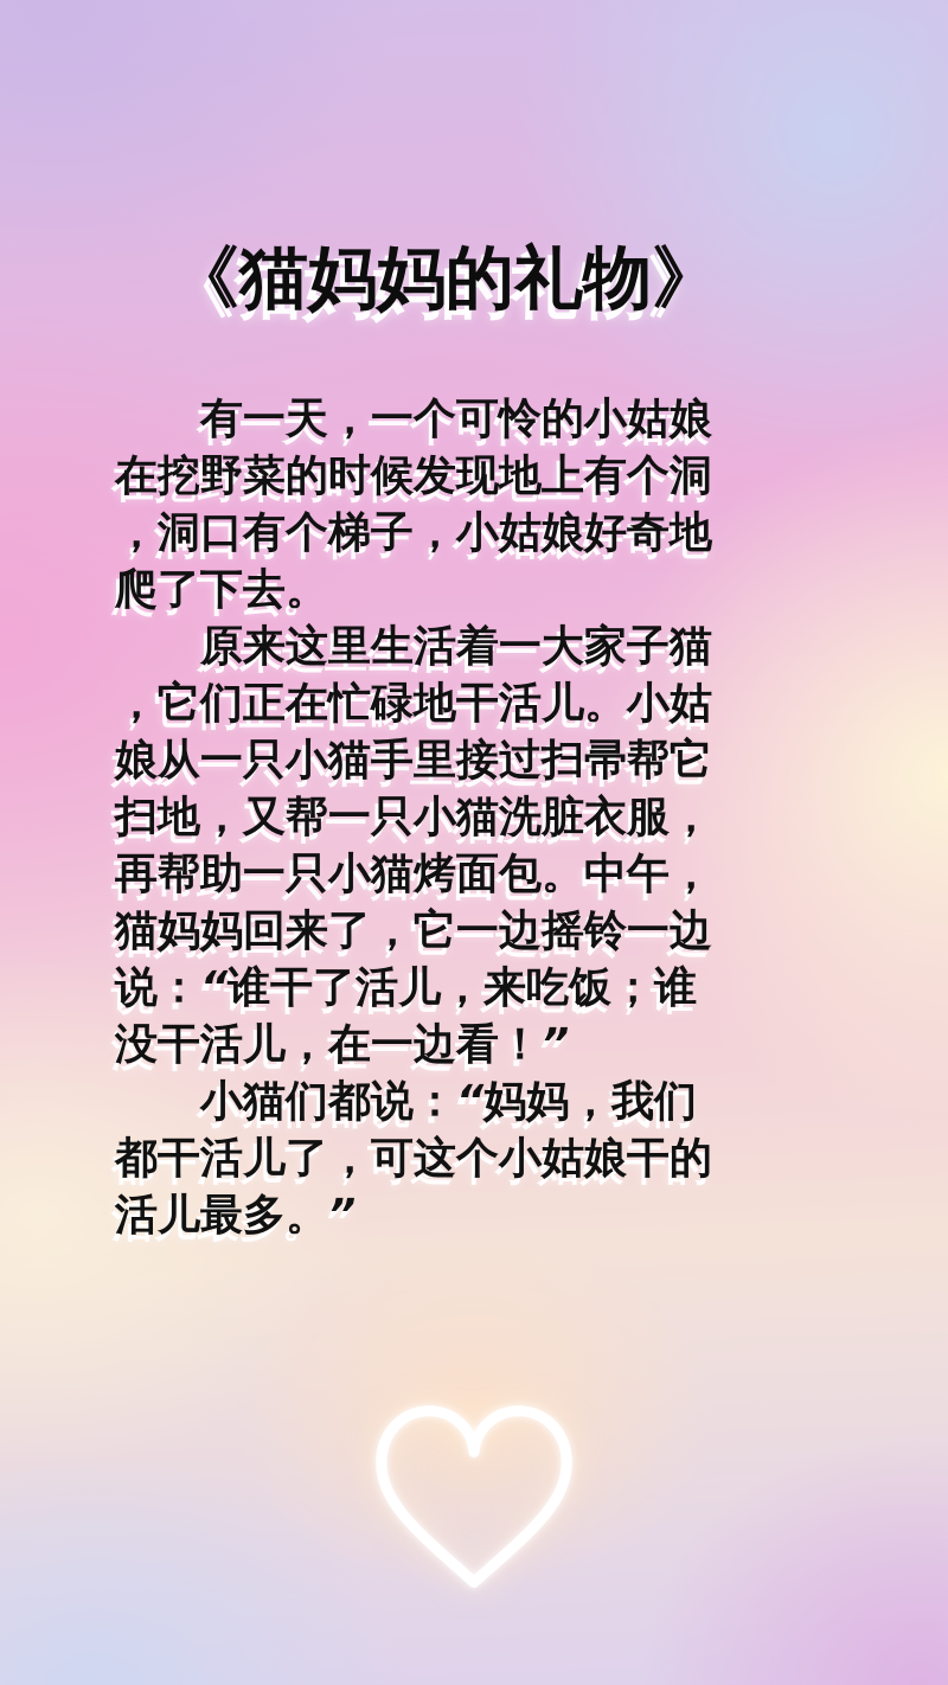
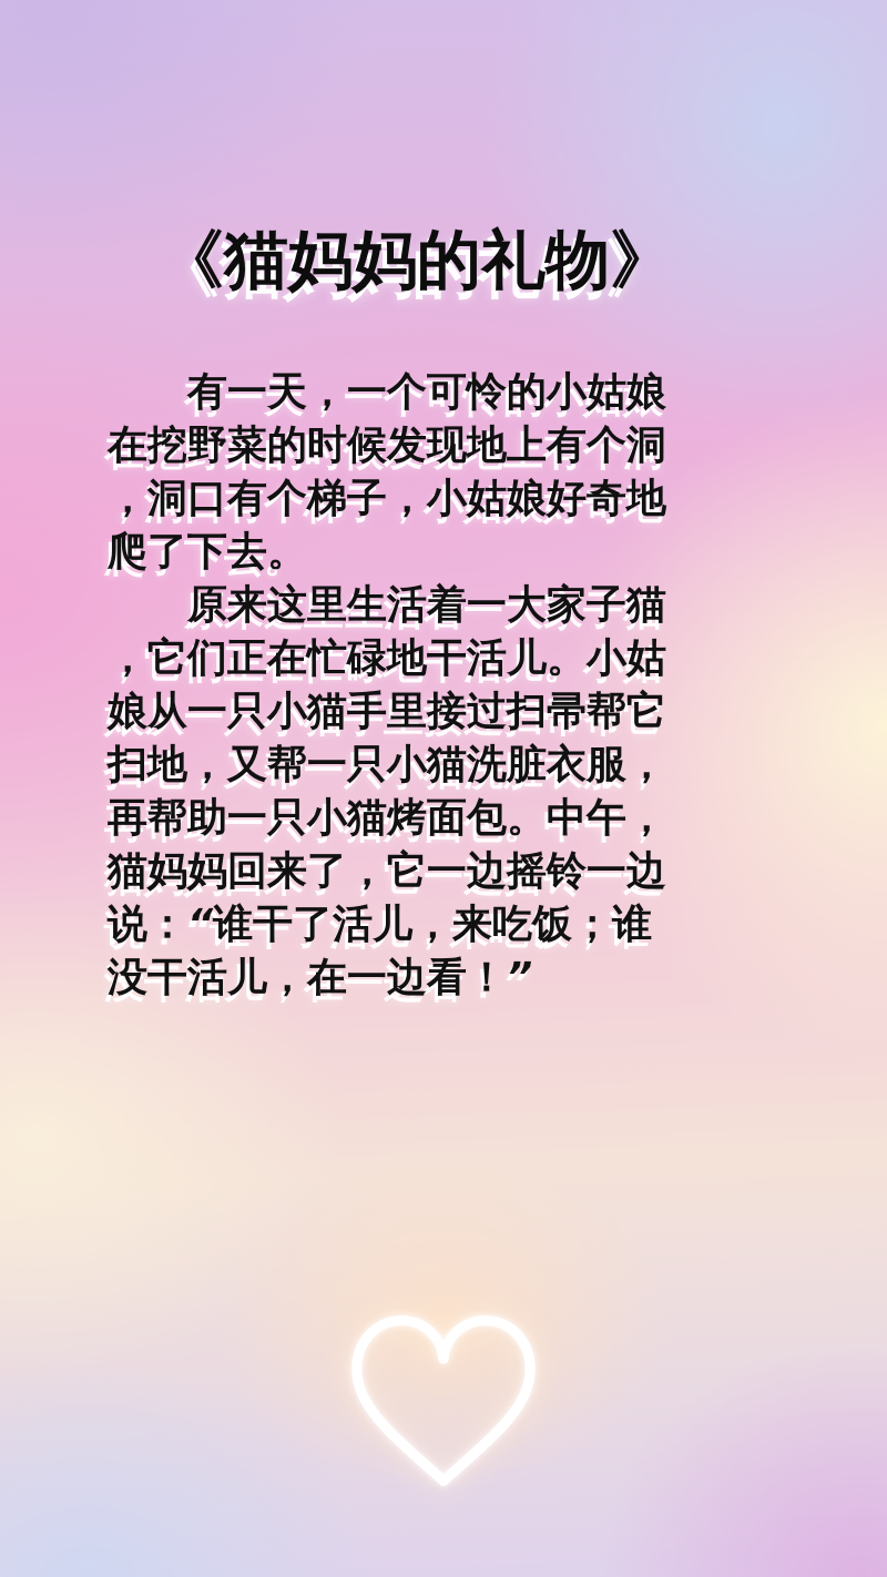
  《猫妈妈的礼物》
  有一天，一个可怜的小姑娘在挖野菜的时候发现地上有个洞，洞口有个梯子，小姑娘好奇地爬了下去。
  原来这里生活着一大家子猫，它们正在忙碌地干活儿。小姑娘从一只小猫手里接过扫帚帮它扫地，又帮一只小猫洗脏衣服，再帮助一只小猫烤面包。中午，猫妈妈回来了，它一边摇铃一边说：“谁干了活儿，来吃饭；谁没干活儿，在一边看！”
- 小猫们都说：“妈妈，我们都干活儿了，可这个小姑娘干的活儿最多。”
